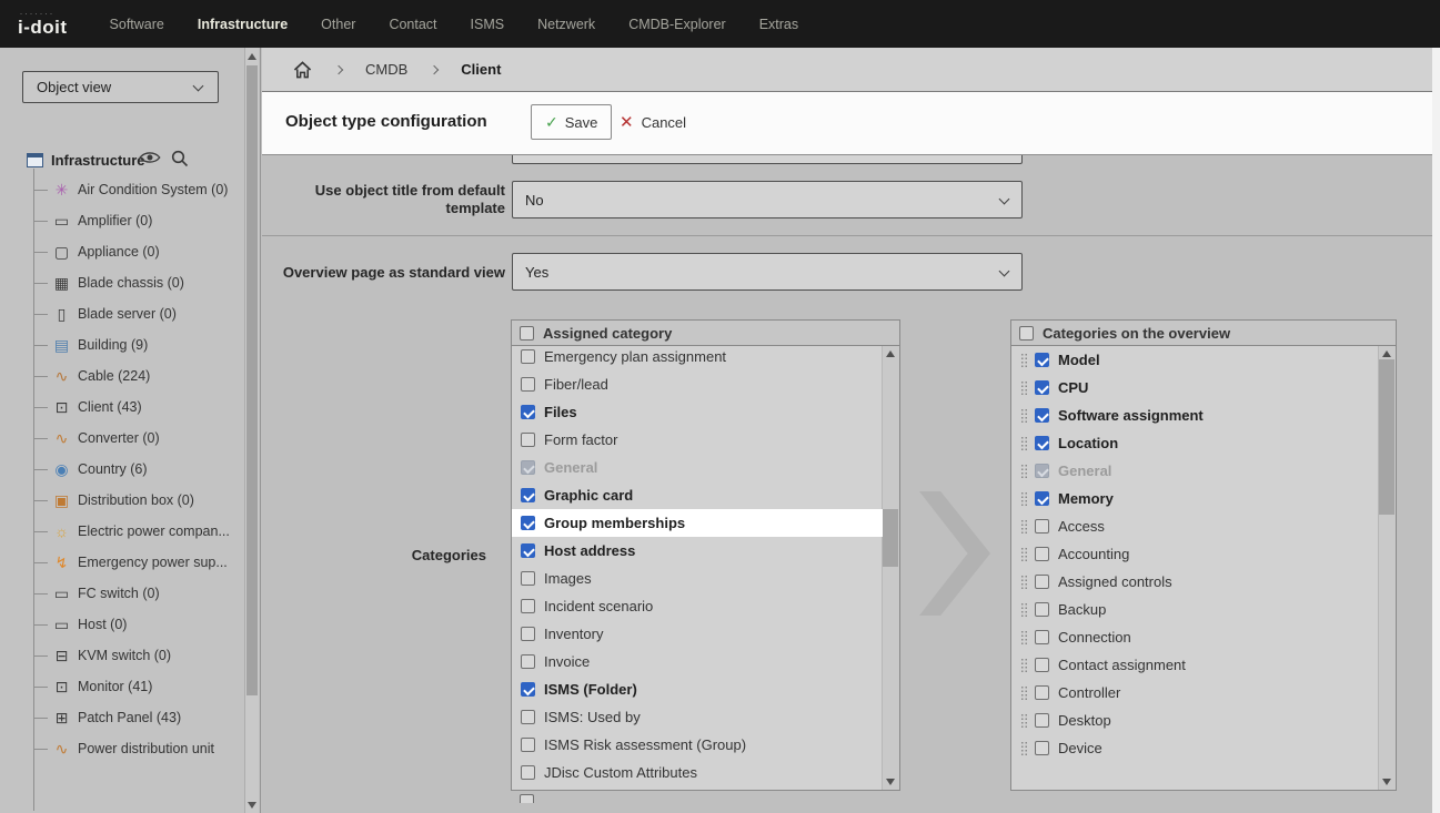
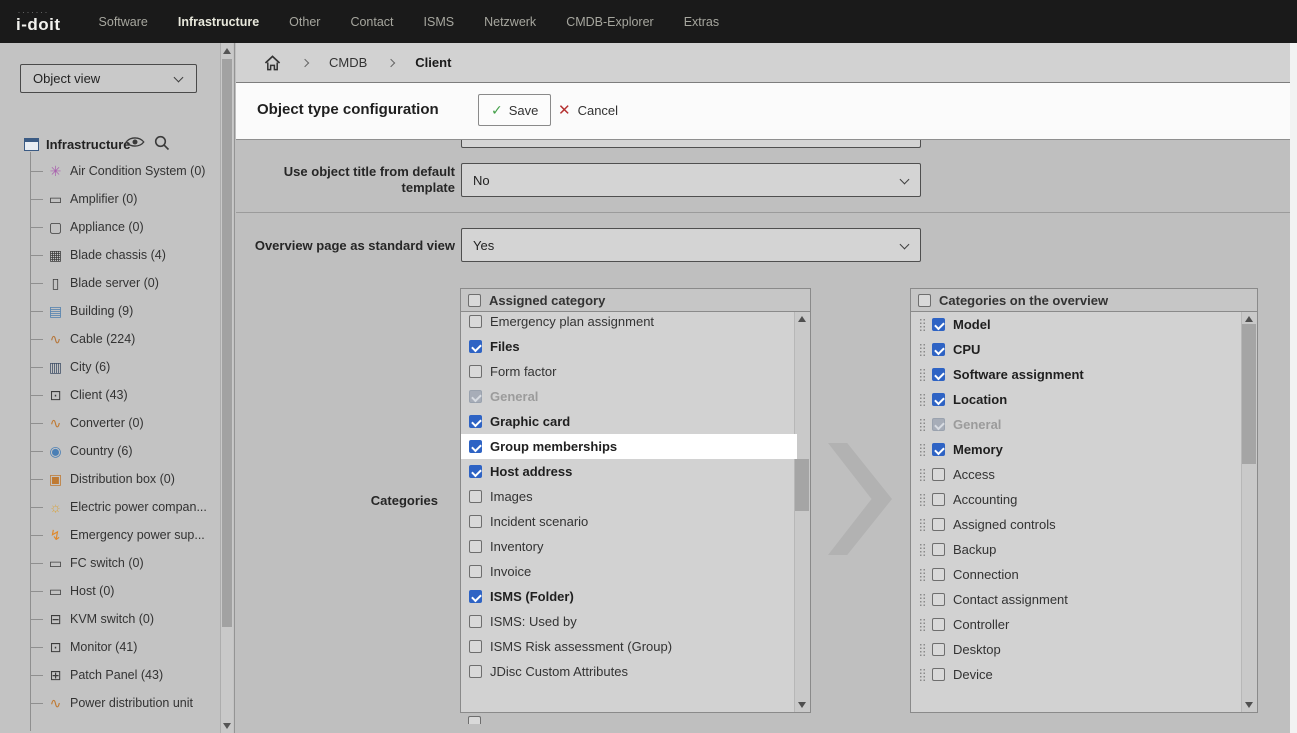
  i-doit
  Software
  Infrastructure
  Other
  Contact
  ISMS
  Netzwerk
  CMDB-Explorer
  Extras
  Object view
  Infrastructure
  ✳
  Air Condition System (0)
  ▭
  Amplifier (0)
  ▢
  Appliance (0)
  ▦
- Blade chassis (0)
+ Blade chassis (4)
  ▯
  Blade server (0)
  ▤
  Building (9)
  ∿
  Cable (224)
+ ▥
+ City (6)
  ⊡
  Client (43)
  ∿
  Converter (0)
  ◉
  Country (6)
  ▣
  Distribution box (0)
  ☼
  Electric power compan...
  ↯
  Emergency power sup...
  ▭
  FC switch (0)
  ▭
  Host (0)
  ⊟
  KVM switch (0)
  ⊡
  Monitor (41)
  ⊞
  Patch Panel (43)
  ∿
  Power distribution unit
  CMDB
  Client
  Object type configuration
  ✓
  Save
  ✕
  Cancel
  Use object title from default template
  No
  Overview page as standard view
  Yes
  Categories
  Assigned category
  Emergency plan assignment
- Fiber/lead
  Files
  Form factor
  General
  Graphic card
  Group memberships
  Host address
  Images
  Incident scenario
  Inventory
  Invoice
  ISMS (Folder)
  ISMS: Used by
  ISMS Risk assessment (Group)
  JDisc Custom Attributes
  Categories on the overview
  Model
  CPU
  Software assignment
  Location
  General
  Memory
  Access
  Accounting
  Assigned controls
  Backup
  Connection
  Contact assignment
  Controller
  Desktop
  Device
